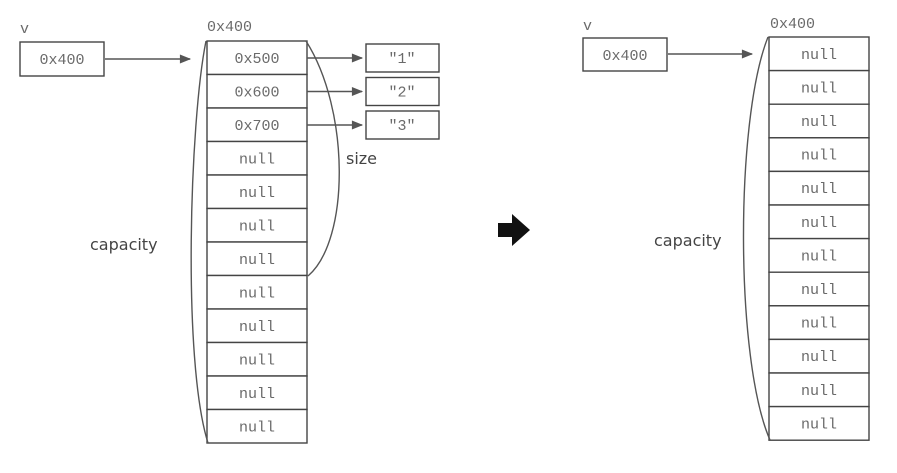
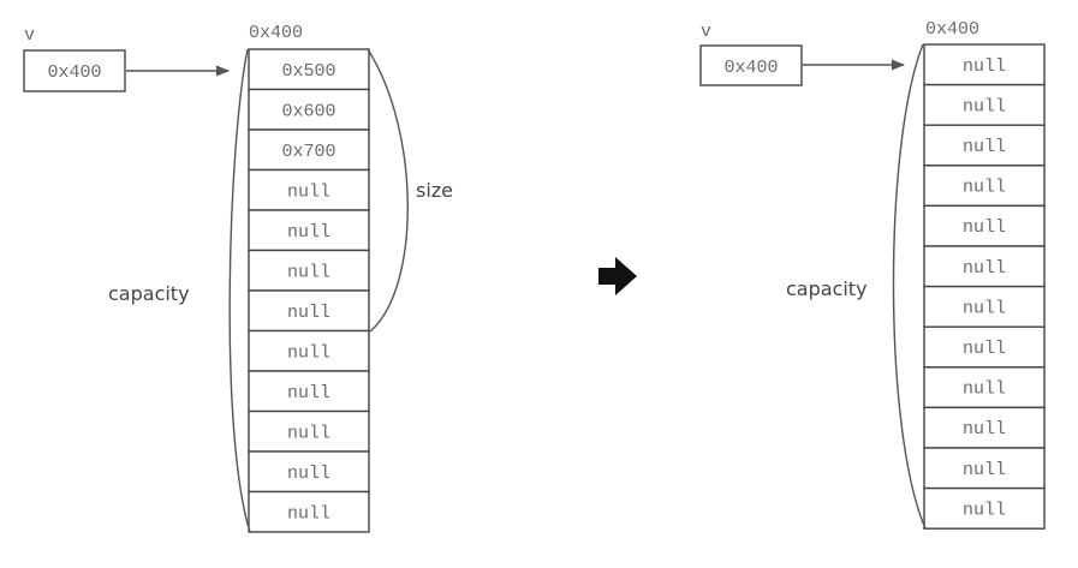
  v
  0x400
  0x400
  0x500
  0x600
  0x700
  null
  null
  null
  null
  null
  null
  null
  null
  null
  capacity
  size
- "1"
- "2"
- "3"
  v
  0x400
  0x400
  null
  null
  null
  null
  null
  null
  null
  null
  null
  null
  null
  null
  capacity
